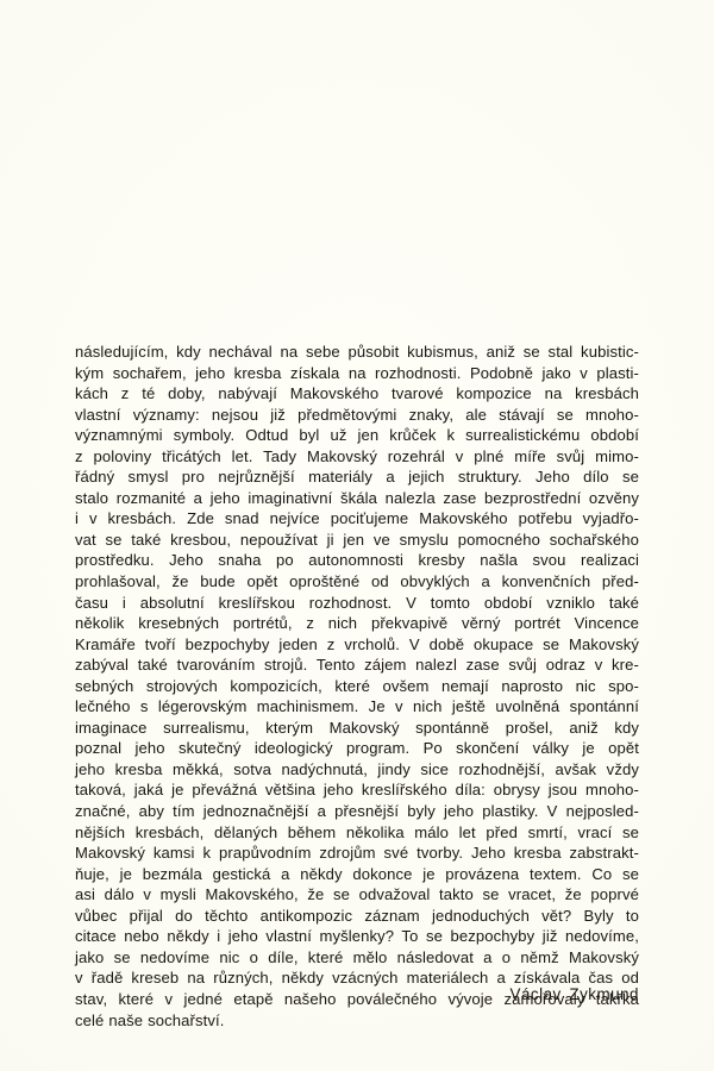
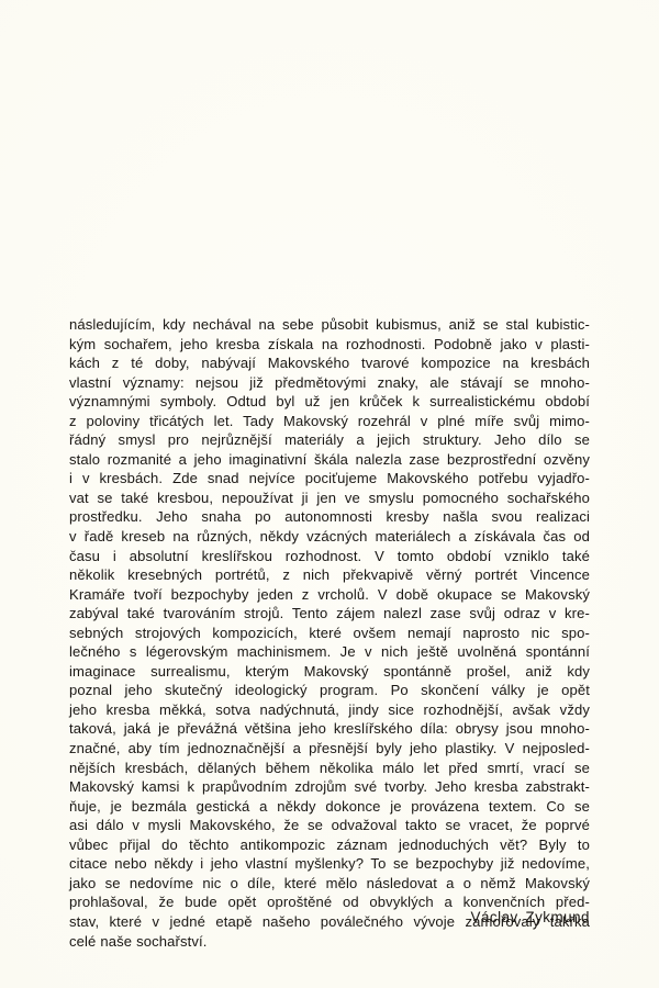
  následujícím, kdy nechával na sebe působit kubismus, aniž se stal kubistic-
  kým sochařem, jeho kresba získala na rozhodnosti. Podobně jako v plasti-
  kách z té doby, nabývají Makovského tvarové kompozice na kresbách
  vlastní významy: nejsou již předmětovými znaky, ale stávají se mnoho-
  významnými symboly. Odtud byl už jen krůček k surrealistickému období
  z poloviny třicátých let. Tady Makovský rozehrál v plné míře svůj mimo-
  řádný smysl pro nejrůznější materiály a jejich struktury. Jeho dílo se
  stalo rozmanité a jeho imaginativní škála nalezla zase bezprostřední ozvěny
  i v kresbách. Zde snad nejvíce pociťujeme Makovského potřebu vyjadřo-
  vat se také kresbou, nepoužívat ji jen ve smyslu pomocného sochařského
  prostředku. Jeho snaha po autonomnosti kresby našla svou realizaci
- prohlašoval, že bude opět oproštěné od obvyklých a konvenčních před-
+ v řadě kreseb na různých, někdy vzácných materiálech a získávala čas od
  času i absolutní kreslířskou rozhodnost. V tomto období vzniklo také
  několik kresebných portrétů, z nich překvapivě věrný portrét Vincence
  Kramáře tvoří bezpochyby jeden z vrcholů. V době okupace se Makovský
  zabýval také tvarováním strojů. Tento zájem nalezl zase svůj odraz v kre-
  sebných strojových kompozicích, které ovšem nemají naprosto nic spo-
  lečného s légerovským machinismem. Je v nich ještě uvolněná spontánní
  imaginace surrealismu, kterým Makovský spontánně prošel, aniž kdy
  poznal jeho skutečný ideologický program. Po skončení války je opět
  jeho kresba měkká, sotva nadýchnutá, jindy sice rozhodnější, avšak vždy
  taková, jaká je převážná většina jeho kreslířského díla: obrysy jsou mnoho-
  značné, aby tím jednoznačnější a přesnější byly jeho plastiky. V nejposled-
  nějších kresbách, dělaných během několika málo let před smrtí, vrací se
  Makovský kamsi k prapůvodním zdrojům své tvorby. Jeho kresba zabstrakt-
  ňuje, je bezmála gestická a někdy dokonce je provázena textem. Co se
  asi dálo v mysli Makovského, že se odvažoval takto se vracet, že poprvé
  vůbec přijal do těchto antikompozic záznam jednoduchých vět? Byly to
  citace nebo někdy i jeho vlastní myšlenky? To se bezpochyby již nedovíme,
  jako se nedovíme nic o díle, které mělo následovat a o němž Makovský
- v řadě kreseb na různých, někdy vzácných materiálech a získávala čas od
+ prohlašoval, že bude opět oproštěné od obvyklých a konvenčních před-
  stav, které v jedné etapě našeho poválečného vývoje zamořovaly takřka
  celé naše sochařství.
  Václav Zykmund
